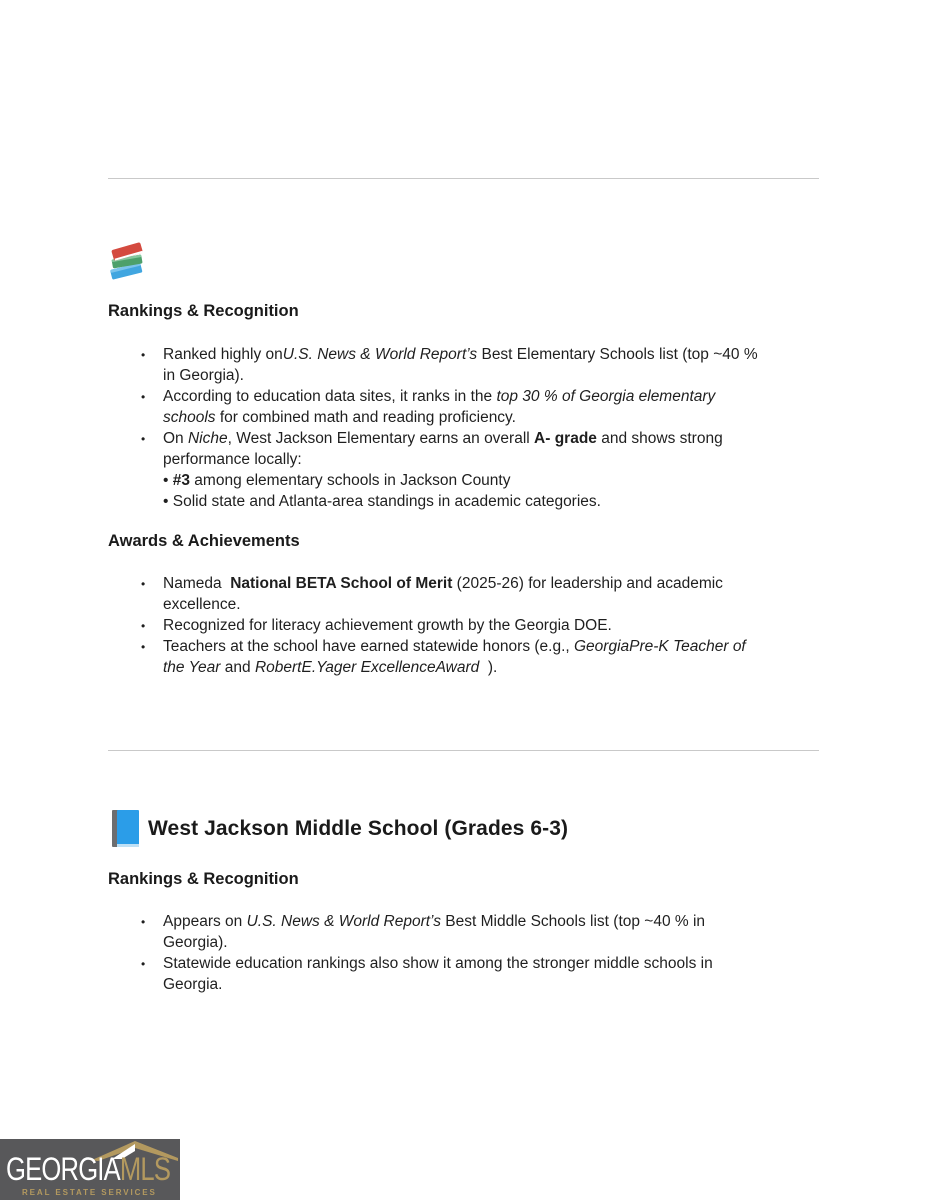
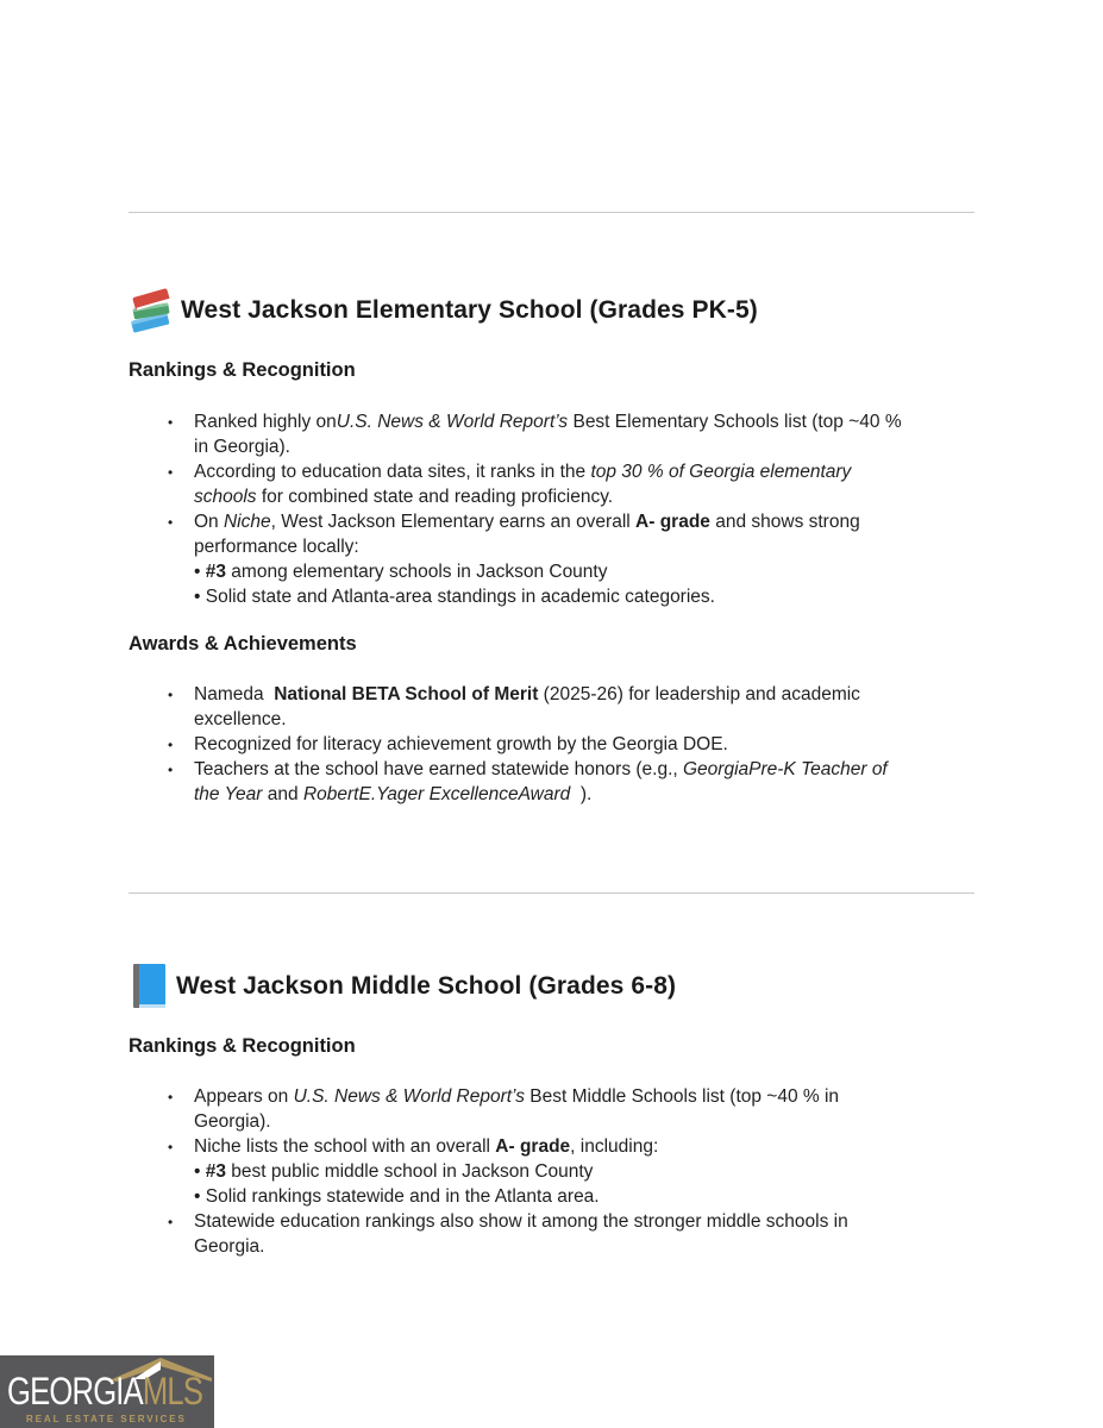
+ West Jackson Elementary School (Grades PK-5)
  Rankings & Recognition
  Ranked highly onU.S. News & World Report’s Best Elementary Schools list (top ~40 % in Georgia).
- According to education data sites, it ranks in the top 30 % of Georgia elementary schools for combined math and reading proficiency.
+ According to education data sites, it ranks in the top 30 % of Georgia elementary schools for combined state and reading proficiency.
  On Niche, West Jackson Elementary earns an overall A- grade and shows strong performance locally:
  • #3 among elementary schools in Jackson County
  • Solid state and Atlanta-area standings in academic categories.
  Awards & Achievements
  Nameda National BETA School of Merit (2025-26) for leadership and academic excellence.
  Recognized for literacy achievement growth by the Georgia DOE.
  Teachers at the school have earned statewide honors (e.g., GeorgiaPre-K Teacher of the Year and RobertE.Yager ExcellenceAward ).
- West Jackson Middle School (Grades 6-3)
+ West Jackson Middle School (Grades 6-8)
  Rankings & Recognition
  Appears on U.S. News & World Report’s Best Middle Schools list (top ~40 % in Georgia).
+ Niche lists the school with an overall A- grade, including:
+ • #3 best public middle school in Jackson County
+ • Solid rankings statewide and in the Atlanta area.
  Statewide education rankings also show it among the stronger middle schools in Georgia.
  GEORGIAMLS
  REAL ESTATE SERVICES
